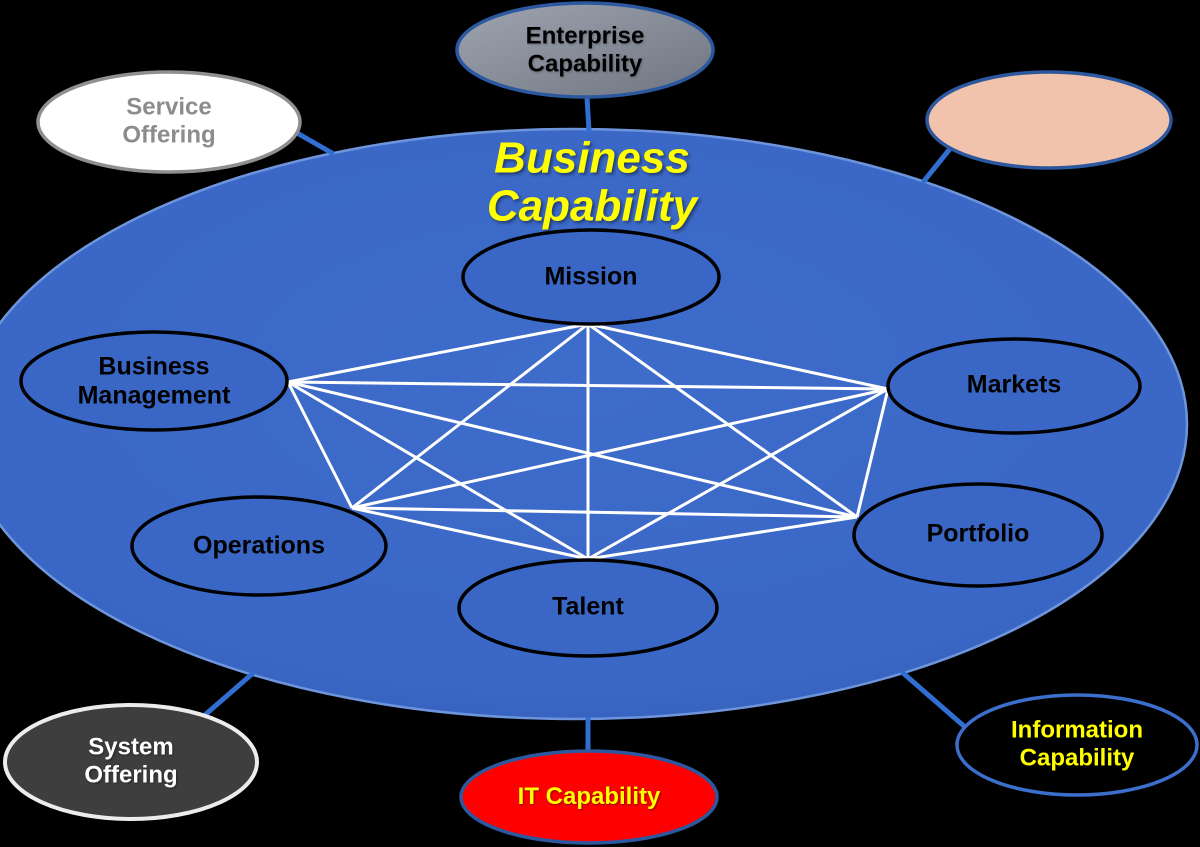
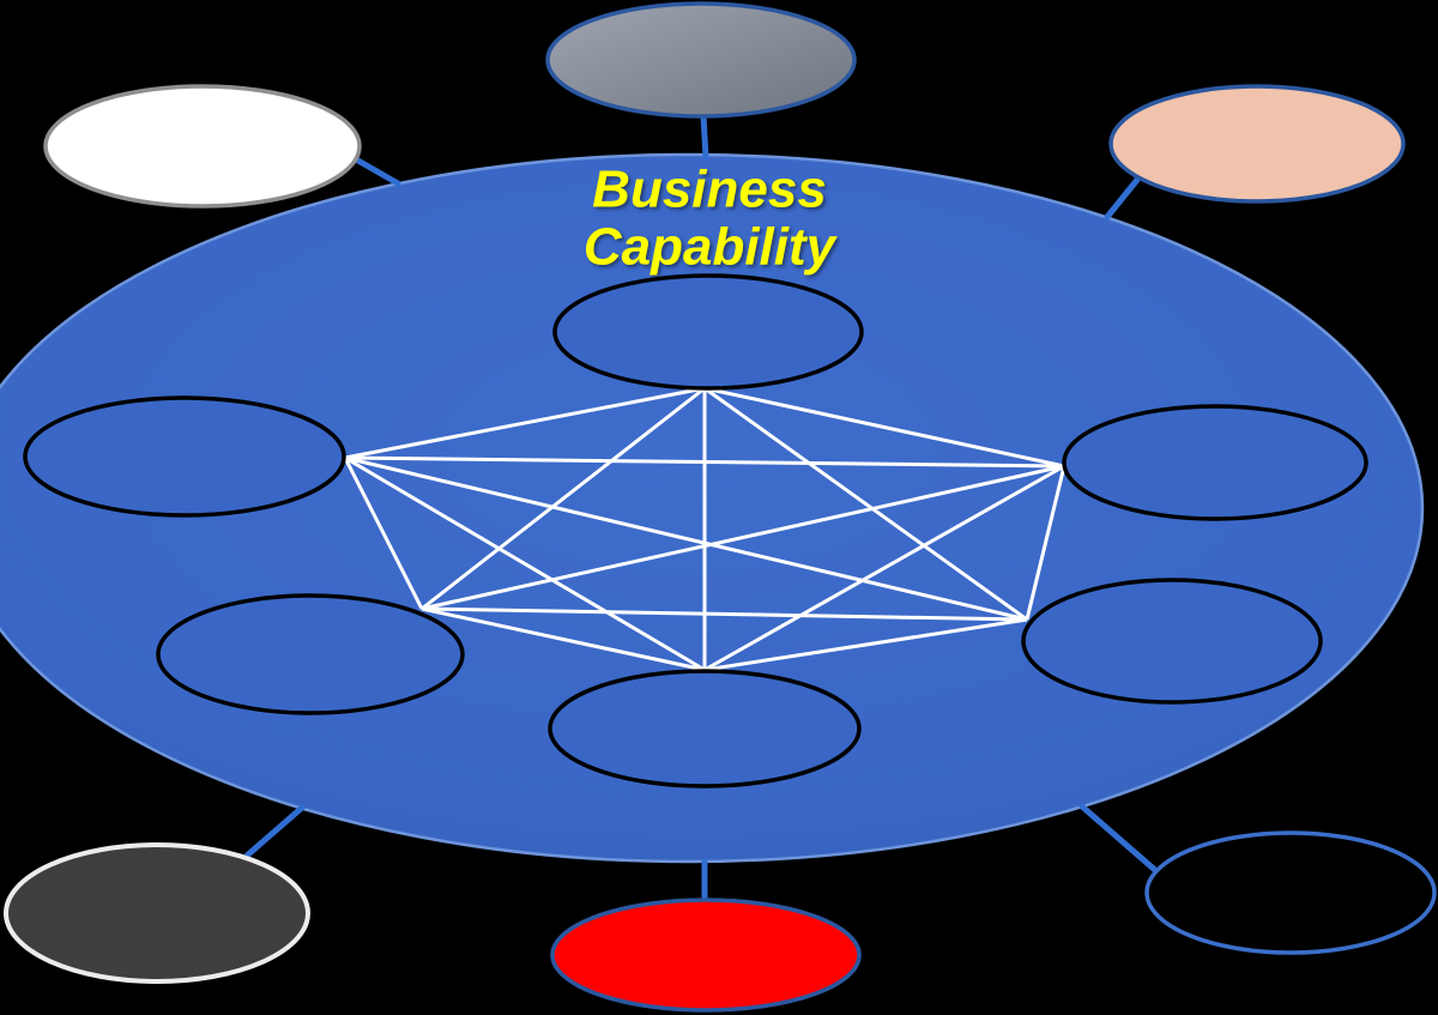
  Business Capability
- Mission
- Business Management
- Markets
- Operations
- Portfolio
- Talent
- Enterprise Capability
- Service Offering
- System Offering
- IT Capability
- Information Capability
